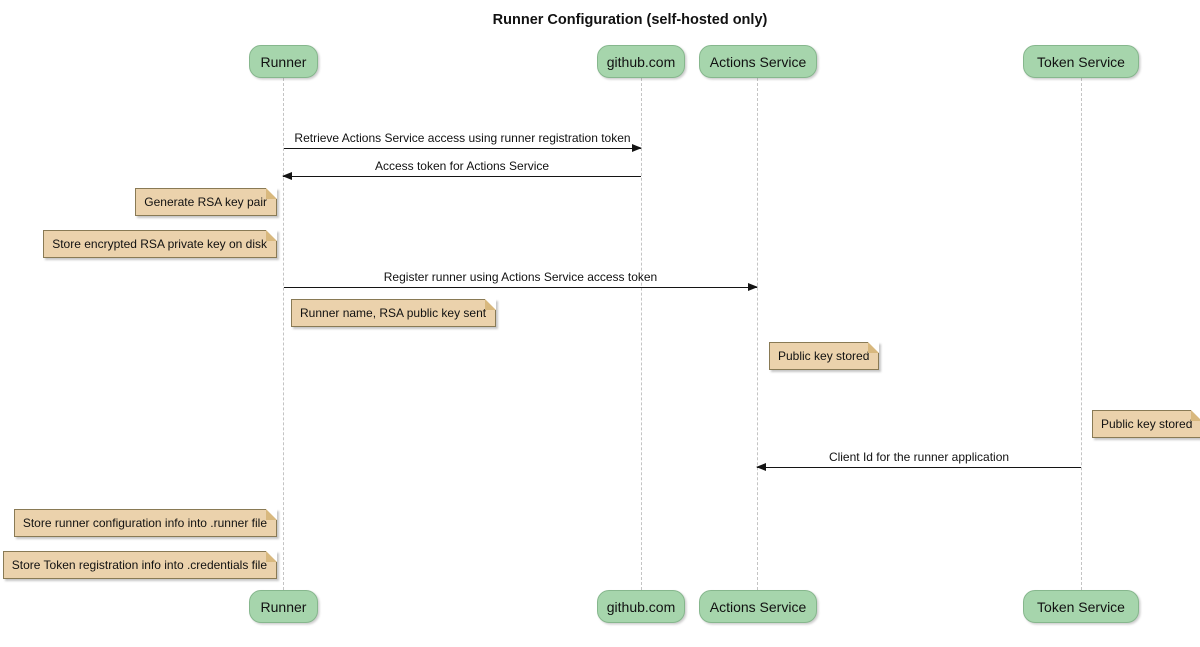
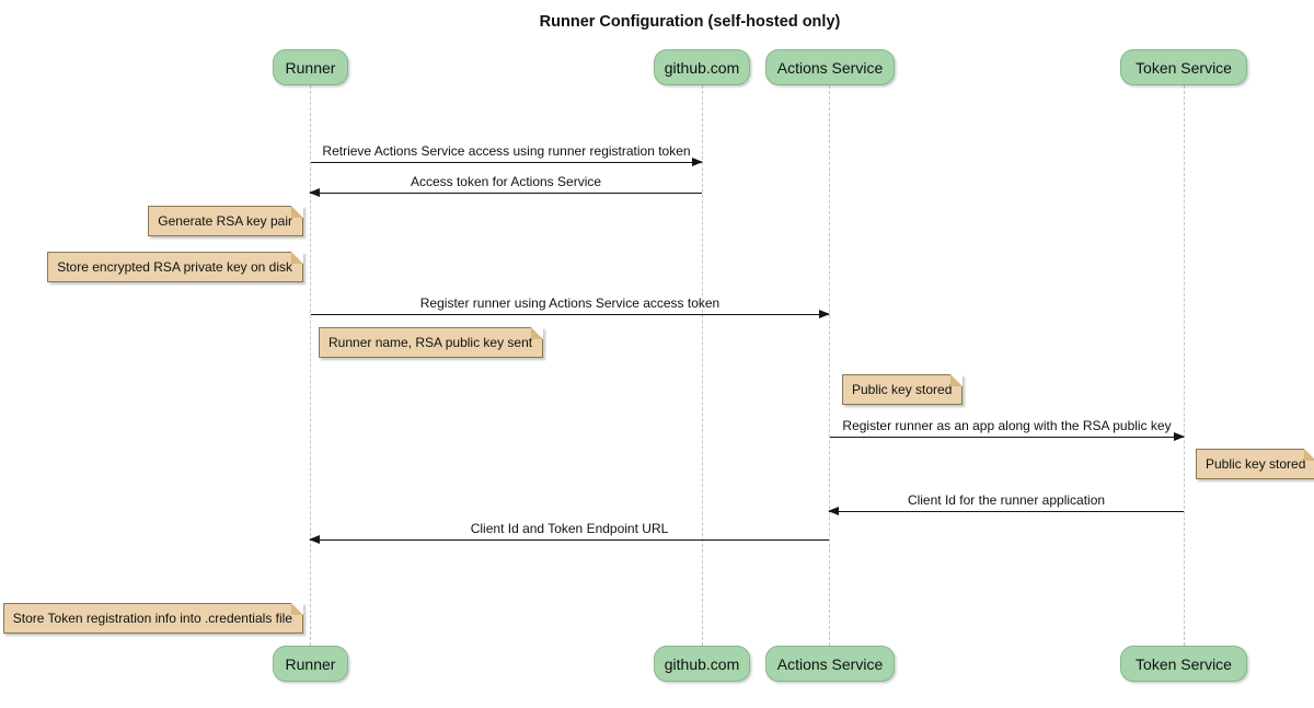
  Runner Configuration (self-hosted only)
  Runner
  github.com
  Actions Service
  Token Service
  Runner
  github.com
  Actions Service
  Token Service
  Retrieve Actions Service access using runner registration token
  Access token for Actions Service
  Register runner using Actions Service access token
+ Register runner as an app along with the RSA public key
  Client Id for the runner application
+ Client Id and Token Endpoint URL
  Generate RSA key pair
  Store encrypted RSA private key on disk
  Runner name, RSA public key sent
  Public key stored
  Public key stored
- Store runner configuration info into .runner file
  Store Token registration info into .credentials file
